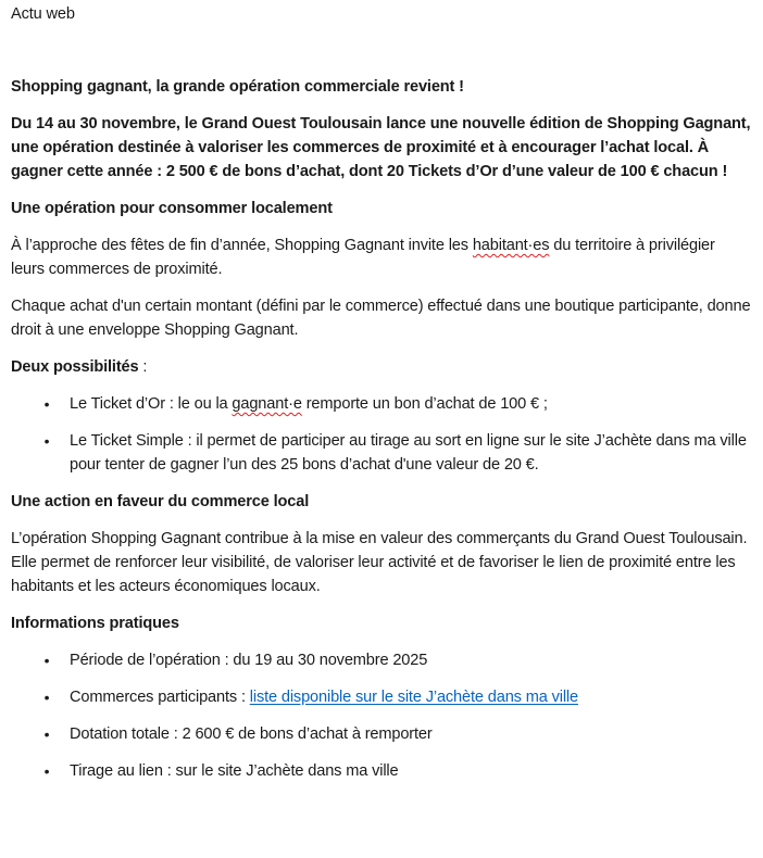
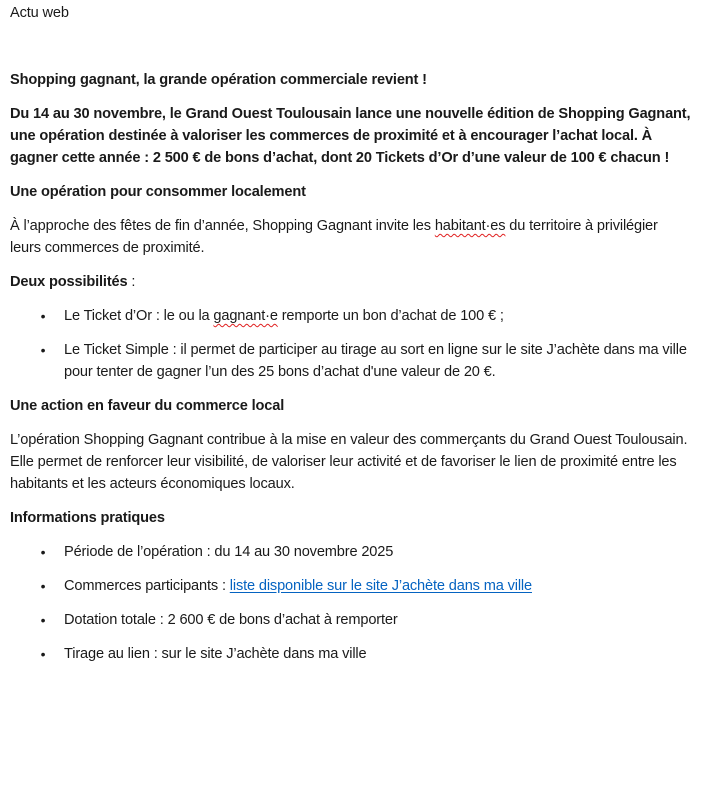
  Actu web
  Shopping gagnant, la grande opération commerciale revient !
  Du 14 au 30 novembre, le Grand Ouest Toulousain lance une nouvelle édition de Shopping Gagnant, une opération destinée à valoriser les commerces de proximité et à encourager l’achat local. À gagner cette année : 2 500 € de bons d’achat, dont 20 Tickets d’Or d’une valeur de 100 € chacun !
  Une opération pour consommer localement
  À l’approche des fêtes de fin d’année, Shopping Gagnant invite les habitant·es du territoire à privilégier leurs commerces de proximité.
- Chaque achat d'un certain montant (défini par le commerce) effectué dans une boutique participante, donne droit à une enveloppe Shopping Gagnant.
  Deux possibilités :
  •
  Le Ticket d’Or : le ou la gagnant·e remporte un bon d’achat de 100 € ;
  •
  Le Ticket Simple : il permet de participer au tirage au sort en ligne sur le site J’achète dans ma ville pour tenter de gagner l’un des 25 bons d’achat d'une valeur de 20 €.
  Une action en faveur du commerce local
  L’opération Shopping Gagnant contribue à la mise en valeur des commerçants du Grand Ouest Toulousain.
  Elle permet de renforcer leur visibilité, de valoriser leur activité et de favoriser le lien de proximité entre les habitants et les acteurs économiques locaux.
  Informations pratiques
  •
- Période de l’opération : du 19 au 30 novembre 2025
+ Période de l’opération : du 14 au 30 novembre 2025
  •
  Commerces participants : liste disponible sur le site J’achète dans ma ville
  •
  Dotation totale : 2 600 € de bons d’achat à remporter
  •
  Tirage au lien : sur le site J’achète dans ma ville
